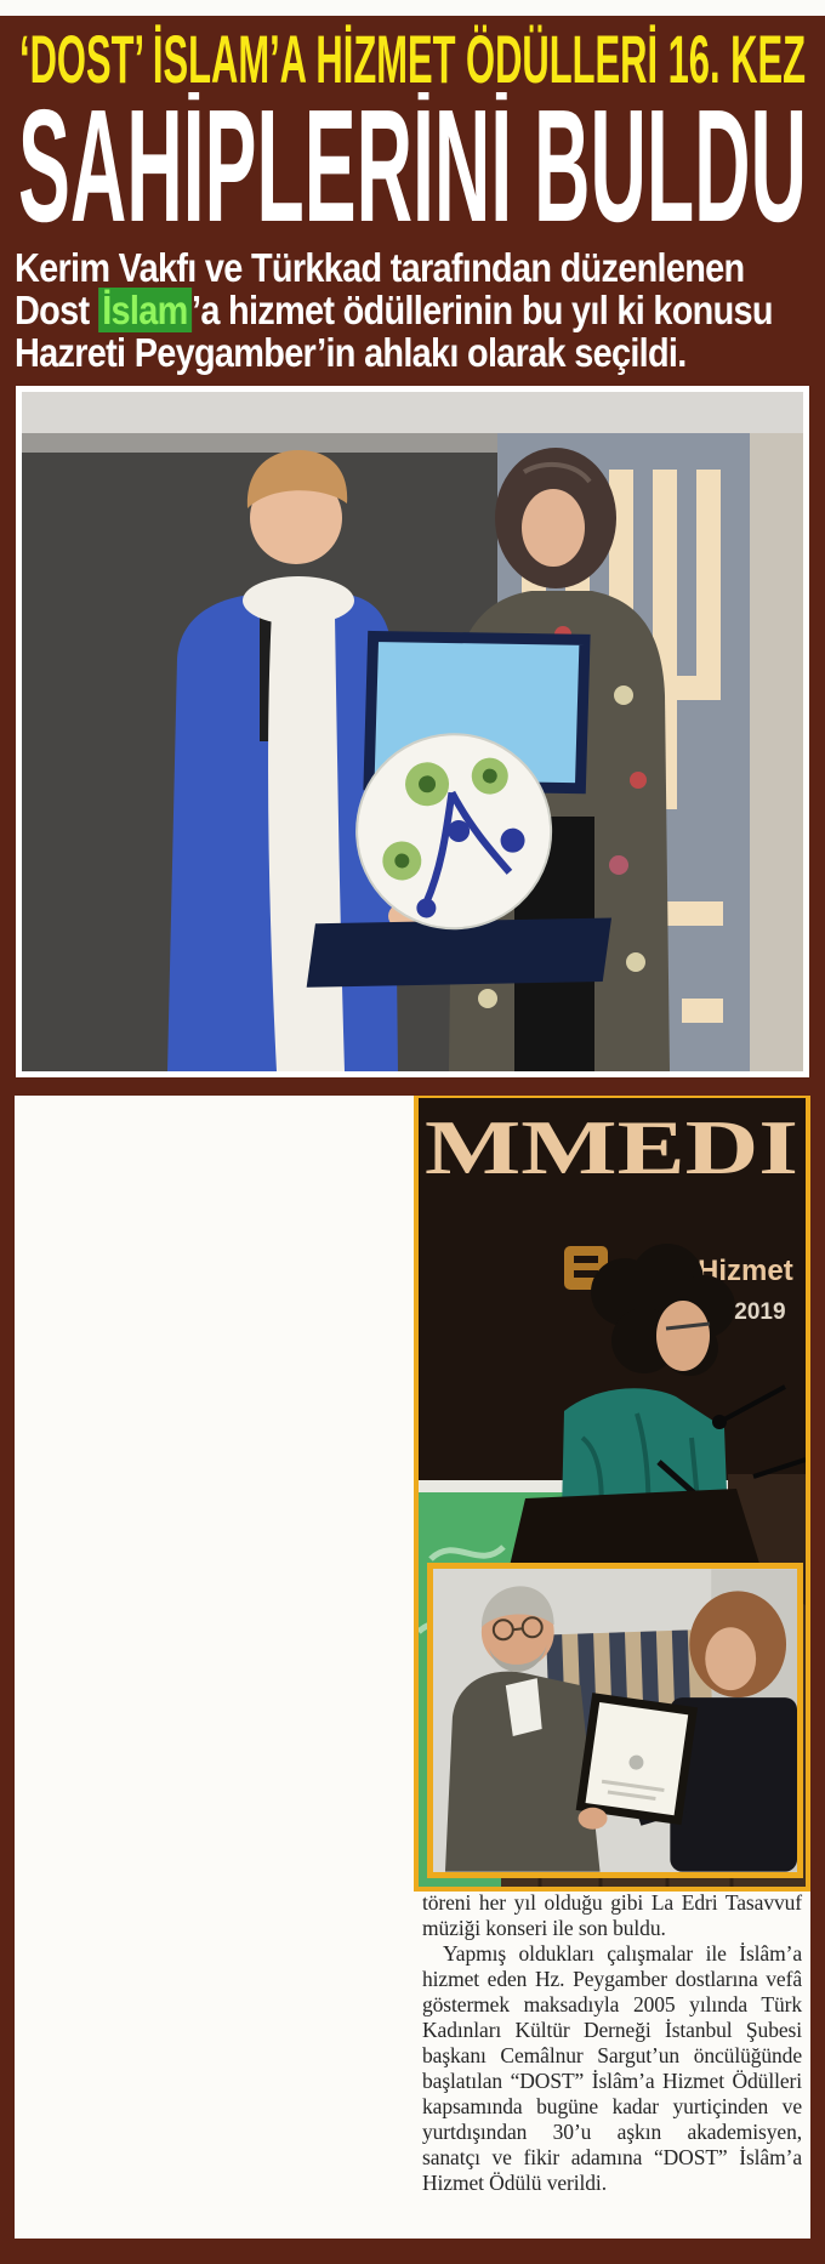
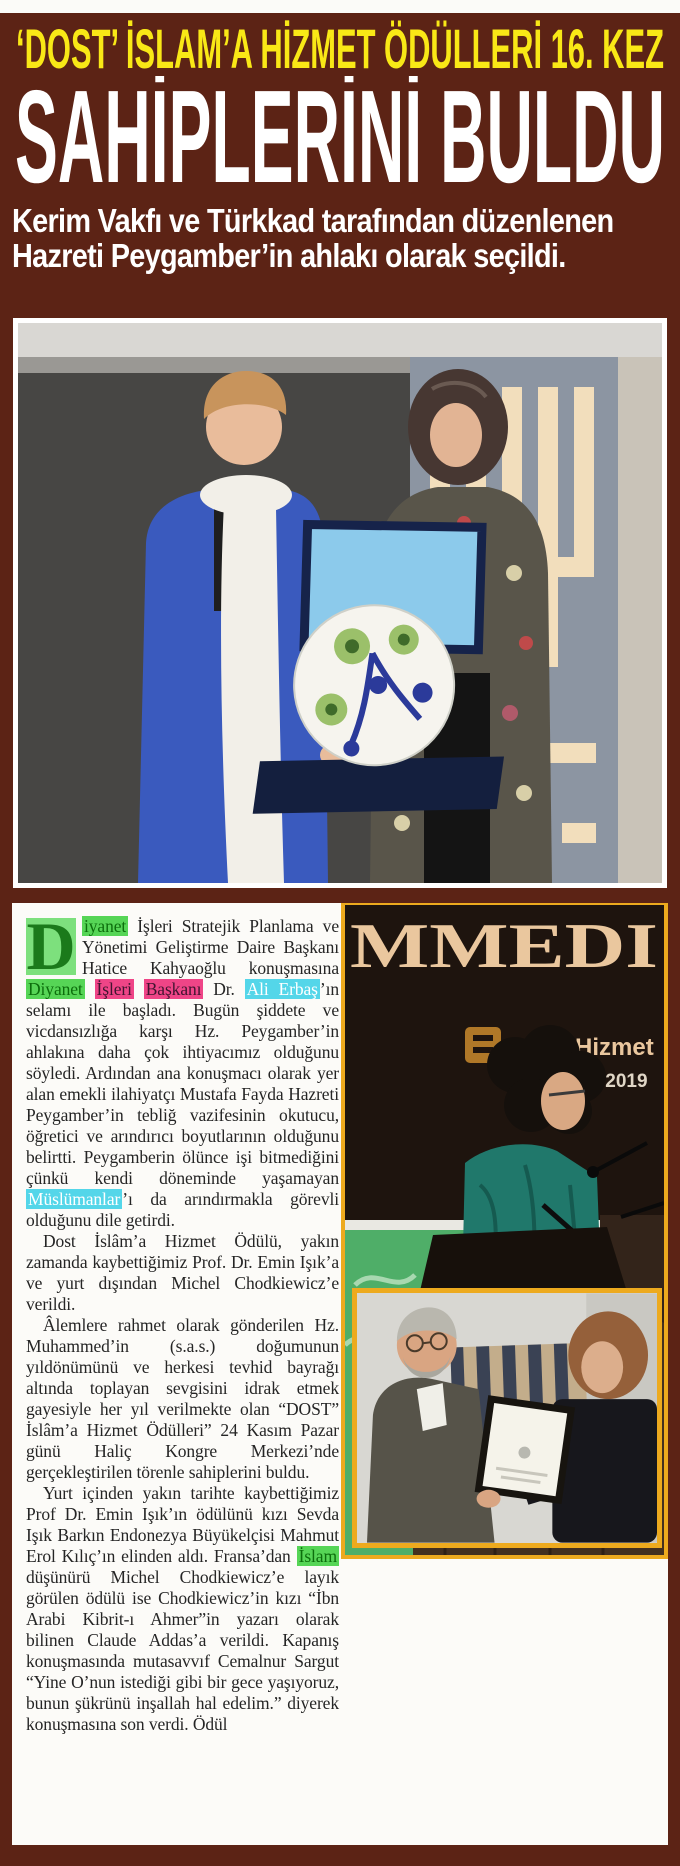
  ‘DOST’ İSLAM’A HİZMET ÖDÜLLERİ 16. KEZ
  SAHİPLERİNİ BULDU
  Kerim Vakfı ve Türkkad tarafından düzenlenen
- Dost İslam’a hizmet ödüllerinin bu yıl ki konusu
  Hazreti Peygamber’in ahlakı olarak seçildi.
+ D
+ iyanet İşleri Stratejik Planlama ve Yönetimi Geliştirme Daire Başkanı Hatice Kahyaoğlu konuşmasına Diyanet İşleri Başkanı Dr. Ali Erbaş’ın selamı ile başladı. Bugün şiddete ve vicdansızlığa karşı Hz. Peygamber’in ahlakına daha çok ihtiyacımız olduğunu söyledi. Ardından ana konuşmacı olarak yer alan emekli ilahiyatçı Mustafa Fayda Hazreti Peygamber’in tebliğ vazifesinin okutucu, öğretici ve arındırıcı boyutlarının olduğunu belirtti. Peygamberin ölünce işi bitmediğini çünkü kendi döneminde yaşamayan Müslümanlar’ı da arındırmakla görevli olduğunu dile getirdi.
+ Dost İslâm’a Hizmet Ödülü, yakın zamanda kaybettiğimiz Prof. Dr. Emin Işık’a ve yurt dışından Michel Chodkiewicz’e verildi.
+ Âlemlere rahmet olarak gönderilen Hz. Muhammed’in (s.a.s.) doğumunun yıldönümünü ve herkesi tevhid bayrağı altında toplayan sevgisini idrak etmek gayesiyle her yıl verilmekte olan “DOST” İslâm’a Hizmet Ödülleri” 24 Kasım Pazar günü Haliç Kongre Merkezi’nde gerçekleştirilen törenle sahiplerini buldu.
+ Yurt içinden yakın tarihte kaybettiğimiz Prof Dr. Emin Işık’ın ödülünü kızı Sevda Işık Barkın Endonezya Büyükelçisi Mahmut Erol Kılıç’ın elinden aldı. Fransa’dan İslam düşünürü Michel Chodkiewicz’e layık görülen ödülü ise Chodkiewicz’in kızı “İbn Arabi Kibrit-ı Ahmer”in yazarı olarak bilinen Claude Addas’a verildi. Kapanış konuşmasında mutasavvıf Cemalnur Sargut “Yine O’nun istediği gibi bir gece yaşıyoruz, bunun şükrünü inşallah hal edelim.” diyerek konuşmasına son verdi. Ödül
  MMEDI
  Hizmet
- töreni her yıl olduğu gibi La Edri Tasavvuf müziği konseri ile son buldu.
- Yapmış oldukları çalışmalar ile İslâm’a hizmet eden Hz. Peygamber dostlarına vefâ göstermek maksadıyla 2005 yılında Türk Kadınları Kültür Derneği İstanbul Şubesi başkanı Cemâlnur Sargut’un öncülüğünde başlatılan “DOST” İslâm’a Hizmet Ödülleri kapsamında bugüne kadar yurtiçinden ve yurtdışından 30’u aşkın akademisyen, sanatçı ve fikir adamına “DOST” İslâm’a Hizmet Ödülü verildi.
